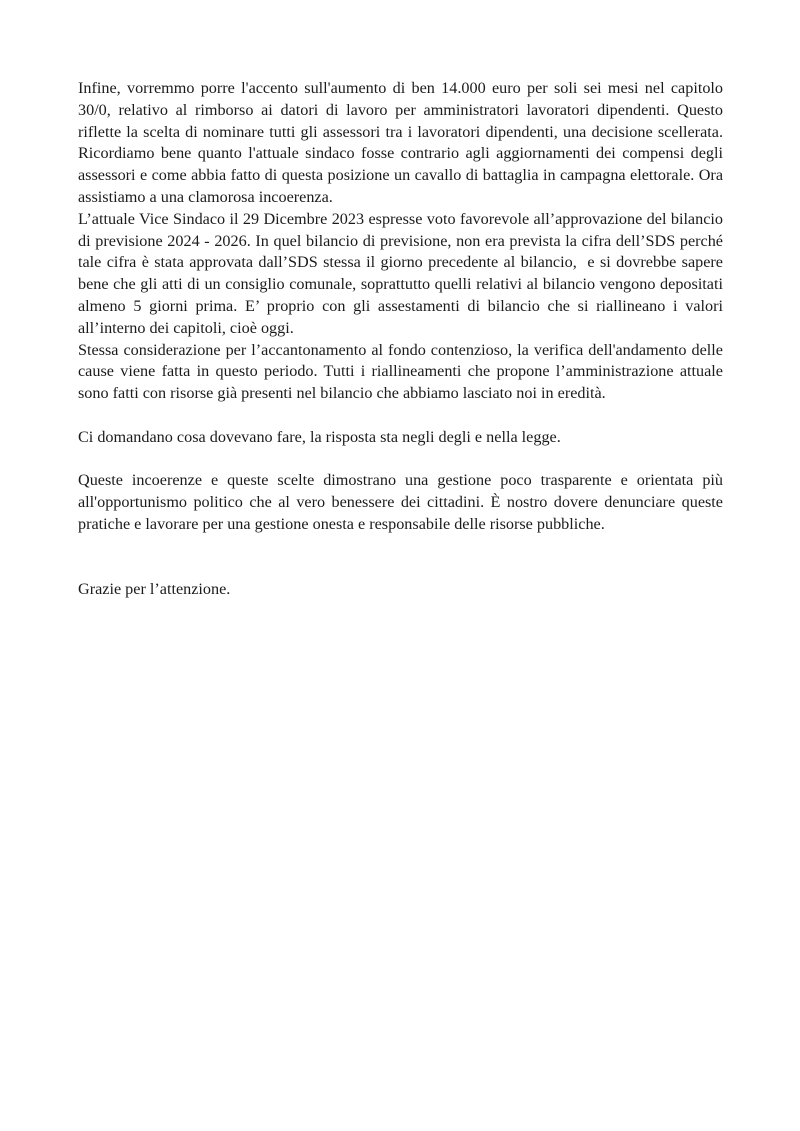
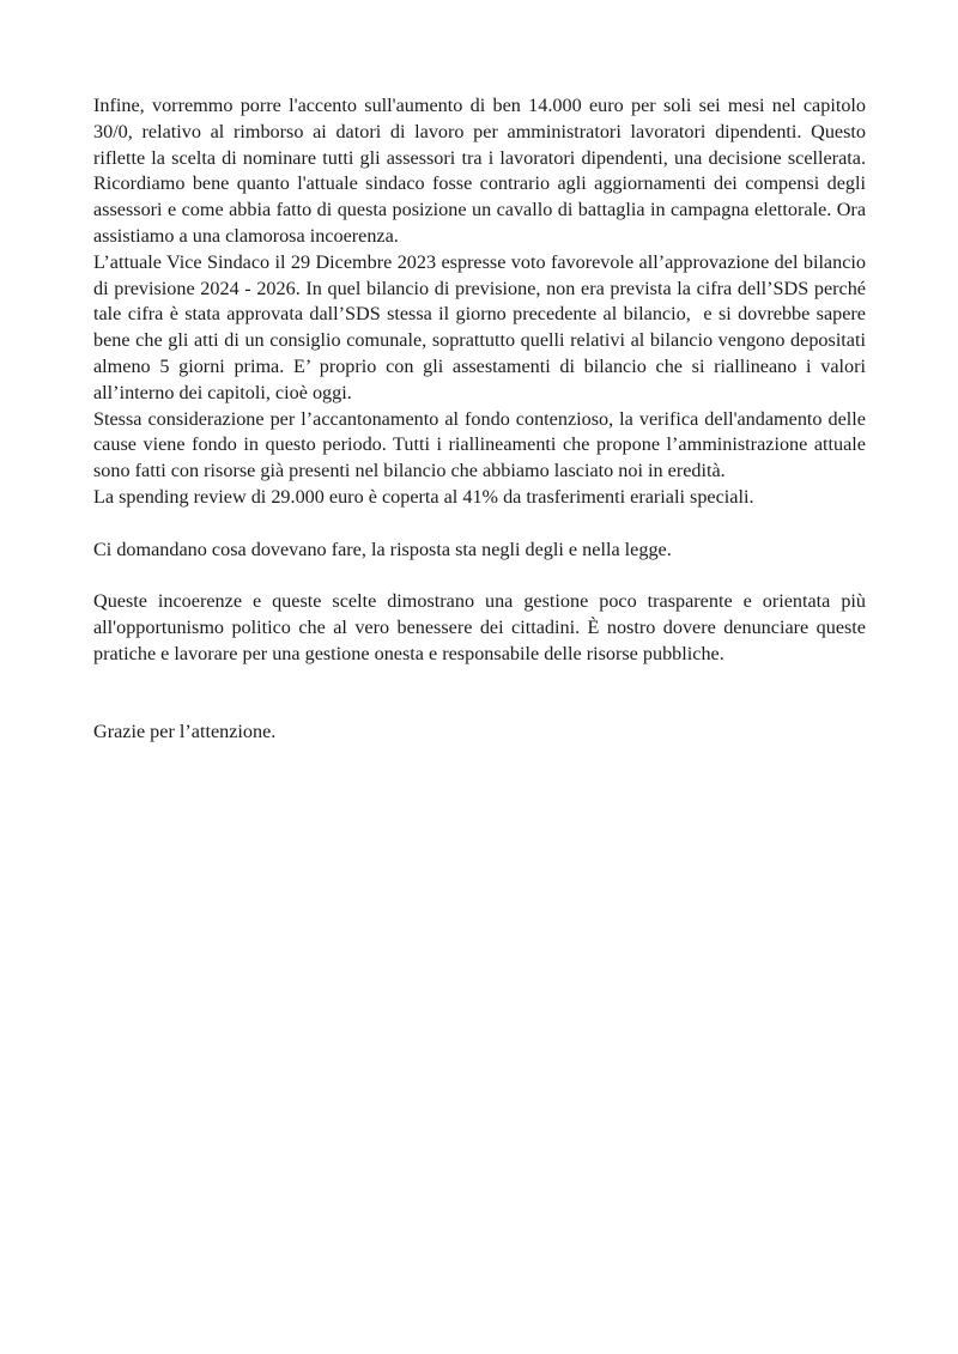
  Infine, vorremmo porre l'accento sull'aumento di ben 14.000 euro per soli sei mesi nel capitolo 30/0, relativo al rimborso ai datori di lavoro per amministratori lavoratori dipendenti. Questo riflette la scelta di nominare tutti gli assessori tra i lavoratori dipendenti, una decisione scellerata. Ricordiamo bene quanto l'attuale sindaco fosse contrario agli aggiornamenti dei compensi degli assessori e come abbia fatto di questa posizione un cavallo di battaglia in campagna elettorale. Ora assistiamo a una clamorosa incoerenza.
  L’attuale Vice Sindaco il 29 Dicembre 2023 espresse voto favorevole all’approvazione del bilancio di previsione 2024 - 2026. In quel bilancio di previsione, non era prevista la cifra dell’SDS perché tale cifra è stata approvata dall’SDS stessa il giorno precedente al bilancio, e si dovrebbe sapere bene che gli atti di un consiglio comunale, soprattutto quelli relativi al bilancio vengono depositati almeno 5 giorni prima. E’ proprio con gli assestamenti di bilancio che si riallineano i valori all’interno dei capitoli, cioè oggi.
- Stessa considerazione per l’accantonamento al fondo contenzioso, la verifica dell'andamento delle cause viene fatta in questo periodo. Tutti i riallineamenti che propone l’amministrazione attuale sono fatti con risorse già presenti nel bilancio che abbiamo lasciato noi in eredità.
+ Stessa considerazione per l’accantonamento al fondo contenzioso, la verifica dell'andamento delle cause viene fondo in questo periodo. Tutti i riallineamenti che propone l’amministrazione attuale sono fatti con risorse già presenti nel bilancio che abbiamo lasciato noi in eredità.
+ La spending review di 29.000 euro è coperta al 41% da trasferimenti erariali speciali.
  Ci domandano cosa dovevano fare, la risposta sta negli degli e nella legge.
  Queste incoerenze e queste scelte dimostrano una gestione poco trasparente e orientata più all'opportunismo politico che al vero benessere dei cittadini. È nostro dovere denunciare queste pratiche e lavorare per una gestione onesta e responsabile delle risorse pubbliche.
  Grazie per l’attenzione.
